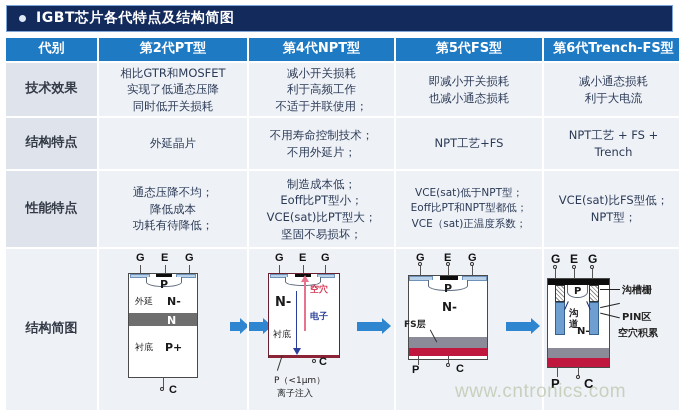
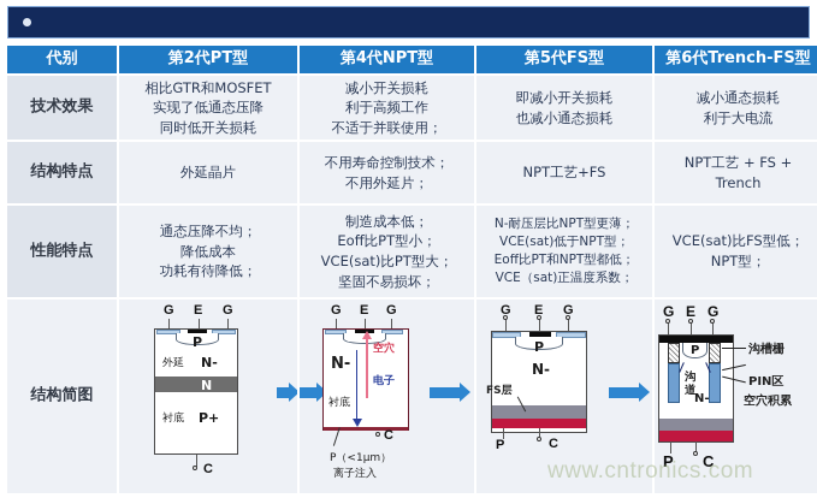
- IGBT芯片各代特点及结构简图
  代别
  第2代PT型
  第4代NPT型
  第5代FS型
  第6代Trench-FS型
  技术效果
  相比GTR和MOSFET
  实现了低通态压降
  同时低开关损耗
  减小开关损耗
  利于高频工作
  不适于并联使用；
  即减小开关损耗
  也减小通态损耗
  减小通态损耗
  利于大电流
  结构特点
  外延晶片
  不用寿命控制技术；
  不用外延片；
  NPT工艺+FS
  NPT工艺 + FS +
  Trench
  性能特点
  通态压降不均；
  降低成本
  功耗有待降低；
  制造成本低；
  Eoff比PT型小；
  VCE(sat)比PT型大；
  坚固不易损坏；
+ N-耐压层比NPT型更薄；
  VCE(sat)低于NPT型；
  Eoff比PT和NPT型都低；
  VCE（sat)正温度系数；
  VCE(sat)比FS型低；
  NPT型；
  结构简图
  G
  E
  G
  P
  外延
  N-
  N
  衬底
  P+
  C
  G
  E
  G
  N-
  衬底
  空穴
  电子
  C
  P（<1μm）
  离子注入
  G
  E
  G
  P
  N-
  FS层
  P
  C
  G
  E
  G
  P
  N-
  沟
  道
  P
  C
  沟槽栅
  PIN区
  空穴积累
  www.cntronics.com
